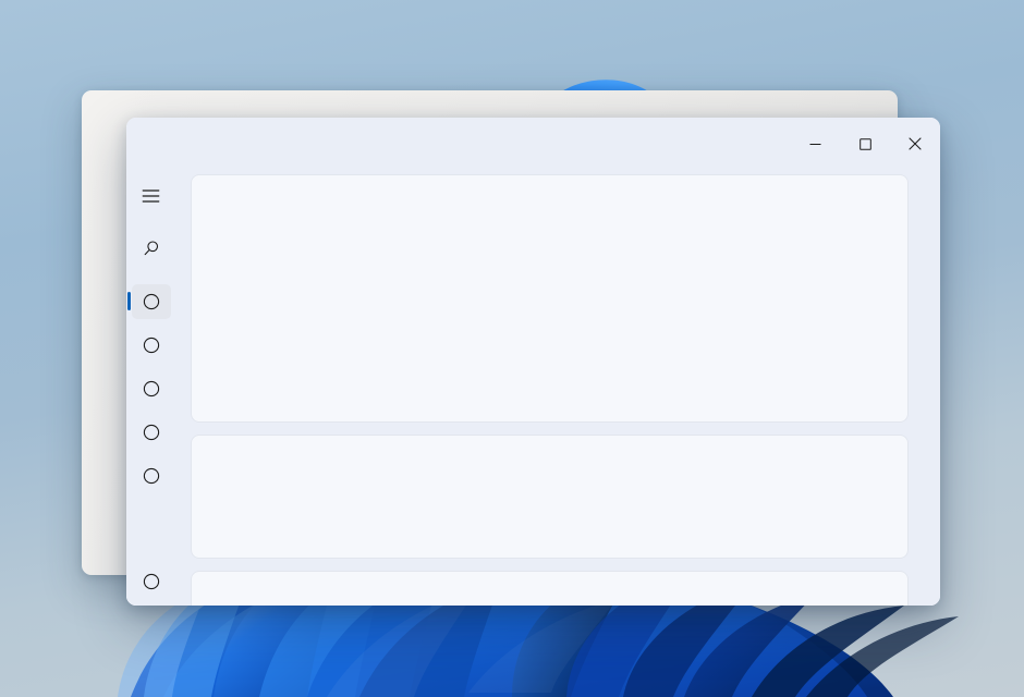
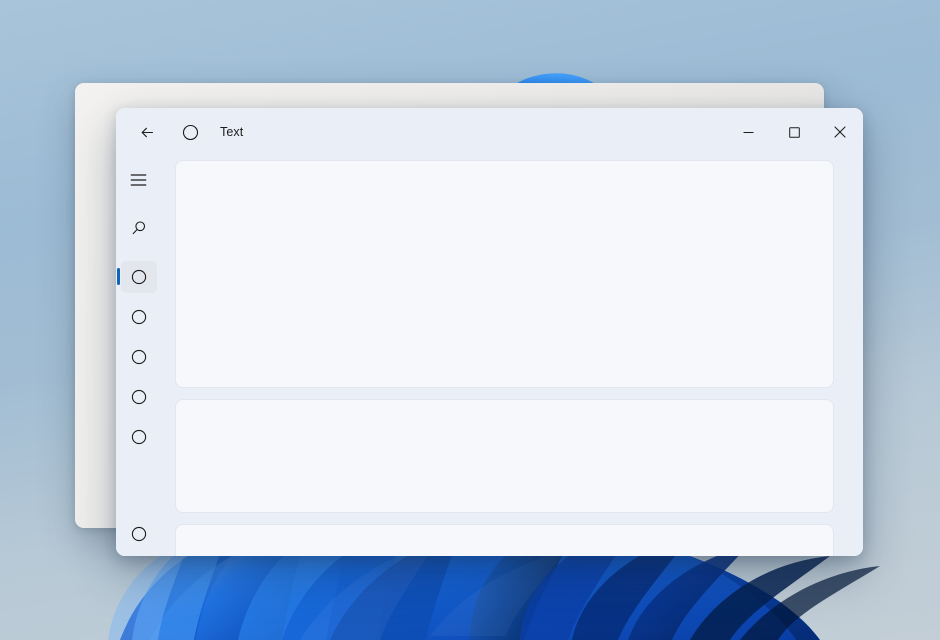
+ Text
